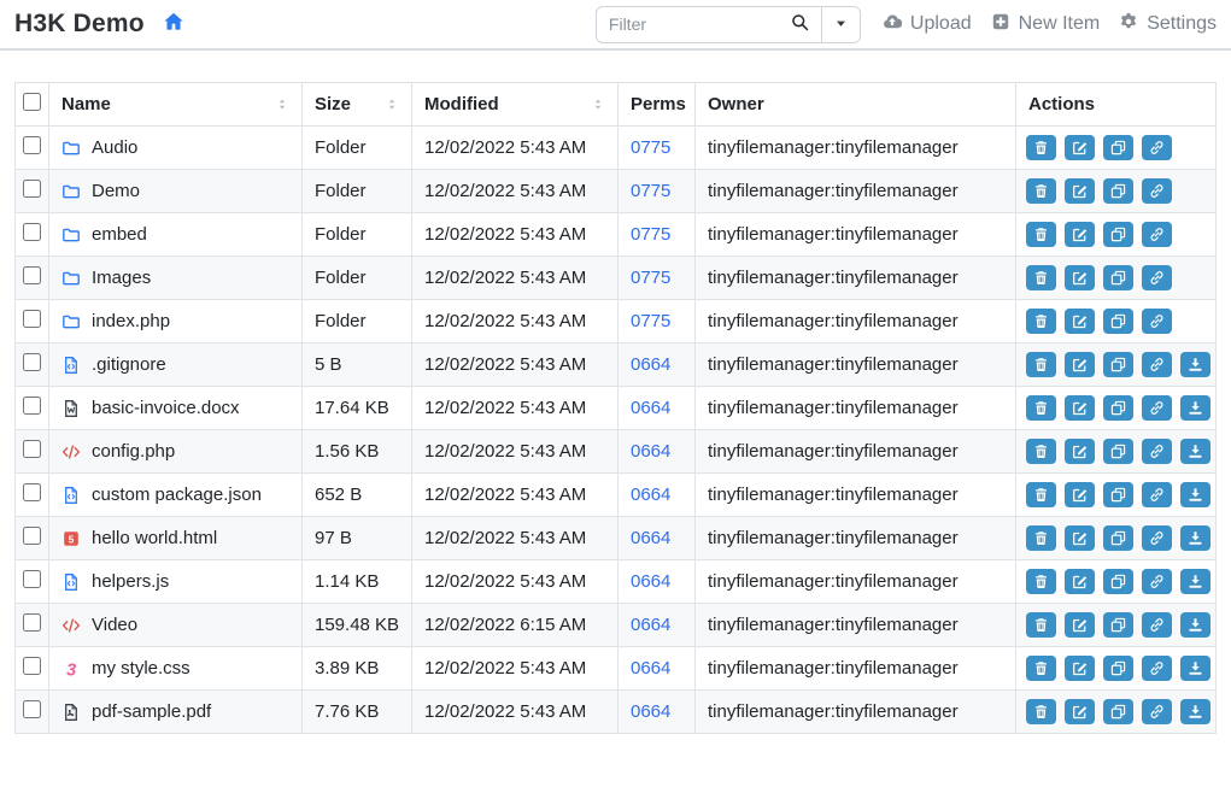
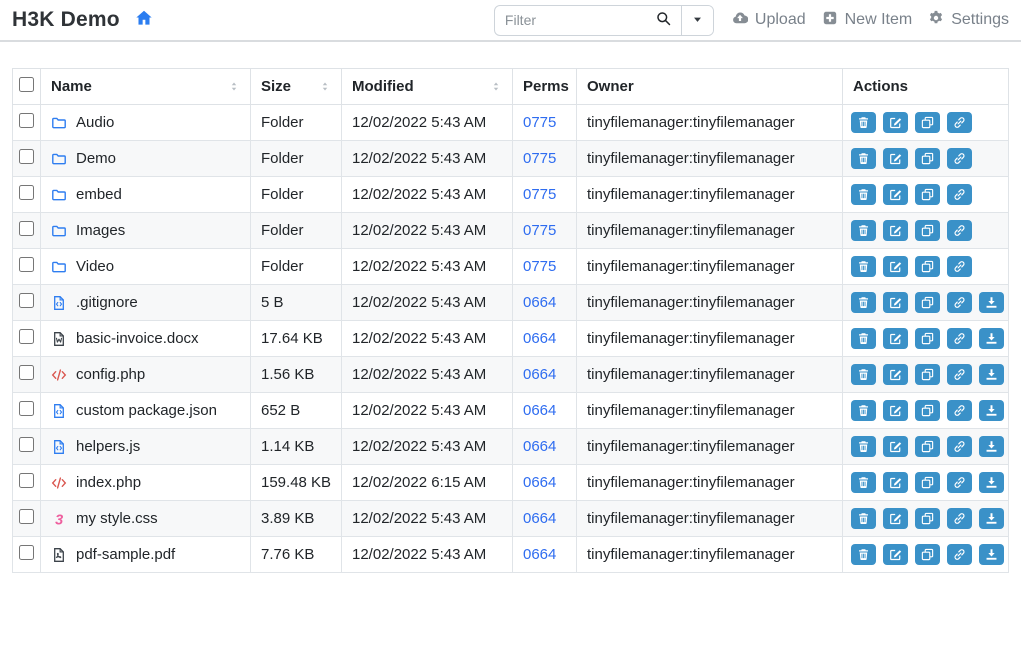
  H3K Demo
  Filter
  Upload
  New Item
  Settings
  	Name	Size	Modified	Perms	Owner	Actions
  	Audio	Folder	12/02/2022 5:43 AM	0775	tinyfilemanager:tinyfilemanager
  	Demo	Folder	12/02/2022 5:43 AM	0775	tinyfilemanager:tinyfilemanager
  	embed	Folder	12/02/2022 5:43 AM	0775	tinyfilemanager:tinyfilemanager
  	Images	Folder	12/02/2022 5:43 AM	0775	tinyfilemanager:tinyfilemanager
- 	index.php	Folder	12/02/2022 5:43 AM	0775	tinyfilemanager:tinyfilemanager
+ 	Video	Folder	12/02/2022 5:43 AM	0775	tinyfilemanager:tinyfilemanager
  	.gitignore	5 B	12/02/2022 5:43 AM	0664	tinyfilemanager:tinyfilemanager
  	basic-invoice.docx	17.64 KB	12/02/2022 5:43 AM	0664	tinyfilemanager:tinyfilemanager
  	config.php	1.56 KB	12/02/2022 5:43 AM	0664	tinyfilemanager:tinyfilemanager
  	custom package.json	652 B	12/02/2022 5:43 AM	0664	tinyfilemanager:tinyfilemanager
- 	5 hello world.html	97 B	12/02/2022 5:43 AM	0664	tinyfilemanager:tinyfilemanager
  	helpers.js	1.14 KB	12/02/2022 5:43 AM	0664	tinyfilemanager:tinyfilemanager
- 	Video	159.48 KB	12/02/2022 6:15 AM	0664	tinyfilemanager:tinyfilemanager
+ 	index.php	159.48 KB	12/02/2022 6:15 AM	0664	tinyfilemanager:tinyfilemanager
  	3 my style.css	3.89 KB	12/02/2022 5:43 AM	0664	tinyfilemanager:tinyfilemanager
  	pdf-sample.pdf	7.76 KB	12/02/2022 5:43 AM	0664	tinyfilemanager:tinyfilemanager
